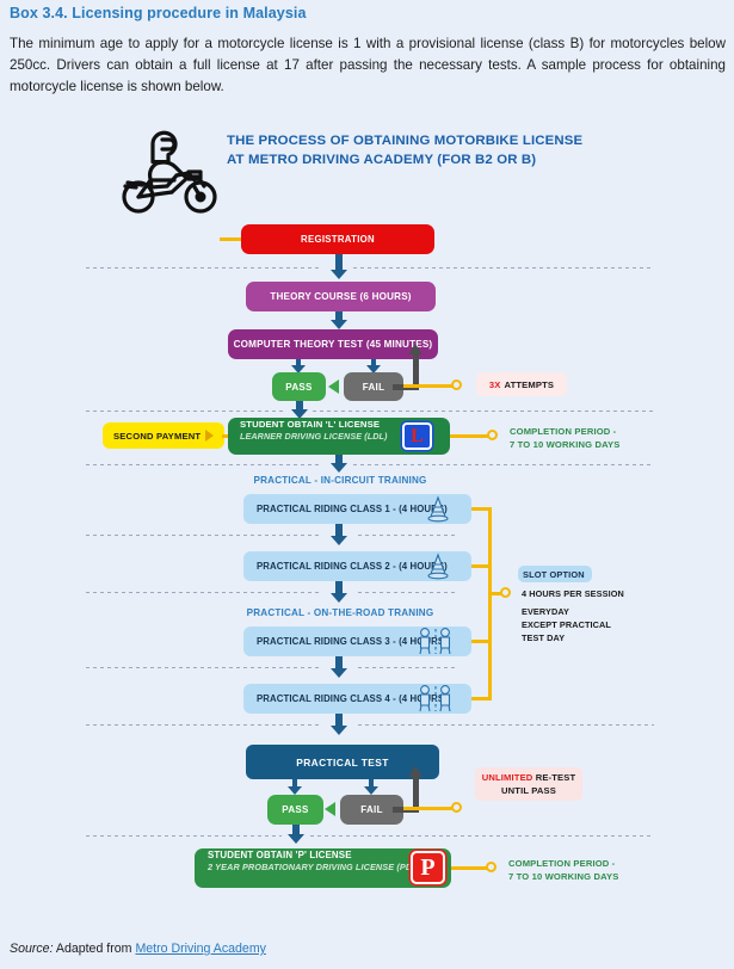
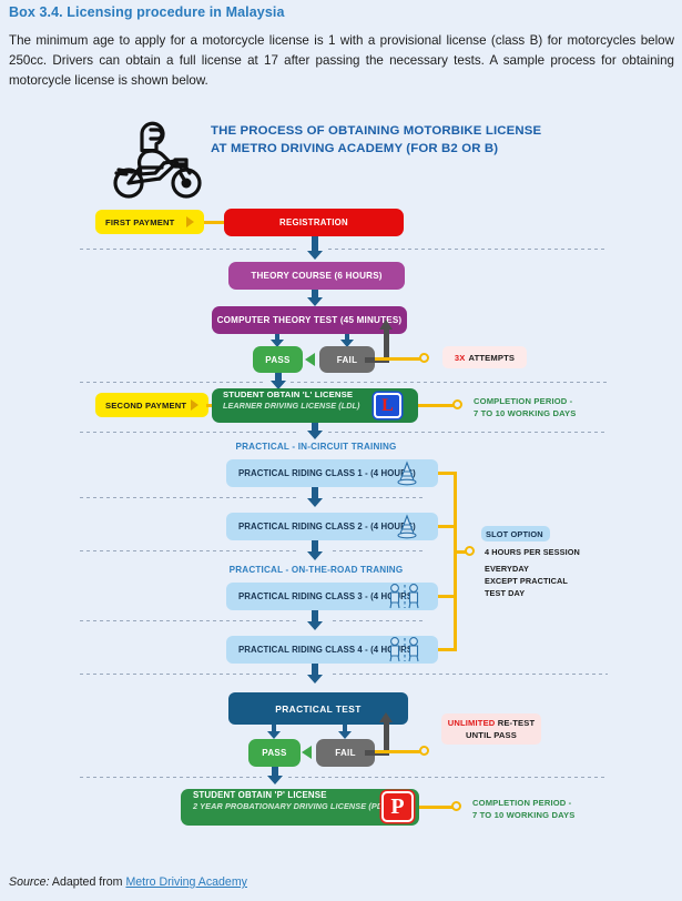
  Box 3.4. Licensing procedure in Malaysia
  The minimum age to apply for a motorcycle license is 1 with a provisional license (class B) for motorcycles below 250cc. Drivers can obtain a full license at 17 after passing the necessary tests. A sample process for obtaining motorcycle license is shown below.
  THE PROCESS OF OBTAINING MOTORBIKE LICENSE
  AT METRO DRIVING ACADEMY (FOR B2 OR B)
+ FIRST PAYMENT
  REGISTRATION
  THEORY COURSE (6 HOURS)
  COMPUTER THEORY TEST (45 MINUTES)
  PASS
  FAIL
  3X
  ATTEMPTS
  SECOND PAYMENT
  STUDENT OBTAIN 'L' LICENSE
  LEARNER DRIVING LICENSE (LDL)
  L
  COMPLETION PERIOD -
  7 TO 10 WORKING DAYS
  PRACTICAL - IN-CIRCUIT TRAINING
  PRACTICAL RIDING CLASS 1 - (4 HOU)
  PRACTICAL RIDING CLASS 2 - (4 HOU)
  PRACTICAL - ON-THE-ROAD TRANING
  PRACTICAL RIDING CLASS 3 - (4 HR
  PRACTICAL RIDING CLASS 4 - (4 HR
  SLOT OPTION
  4 HOURS PER SESSION EVERYDAY
  EXCEPT PRACTICAL
  TEST DAY
  PRACTICAL TEST
  PASS
  FAIL
  UNLIMITED RE-TEST
  UNTIL PASS
  STUDENT OBTAIN 'P' LICENSE
  2 YEAR PROBATIONARY DRIVING LICENSE (PD
  P
  COMPLETION PERIOD -
  7 TO 10 WORKING DAYS
  Source: Adapted from Metro Driving Academy
